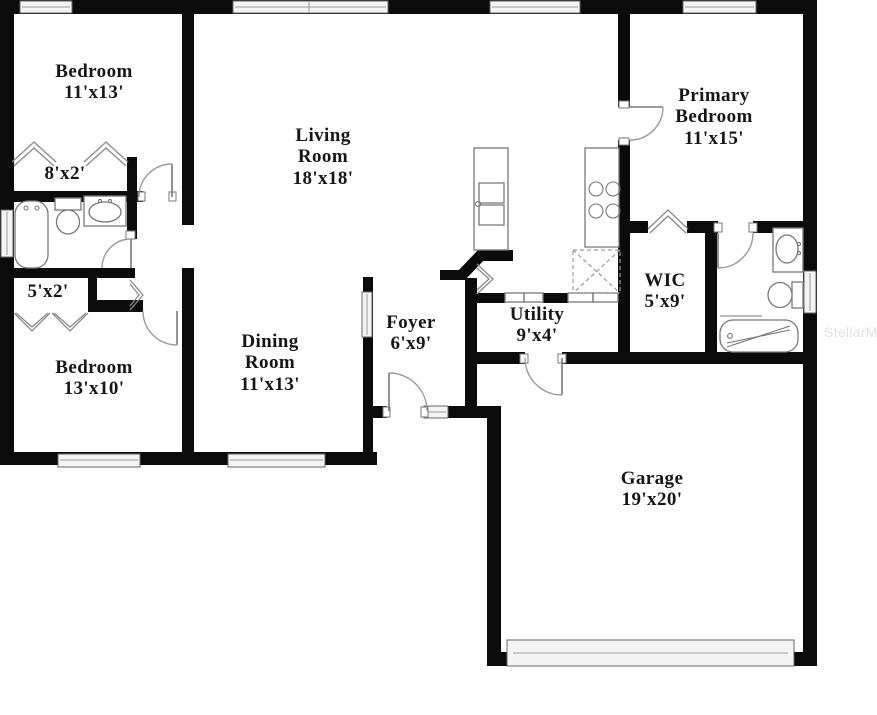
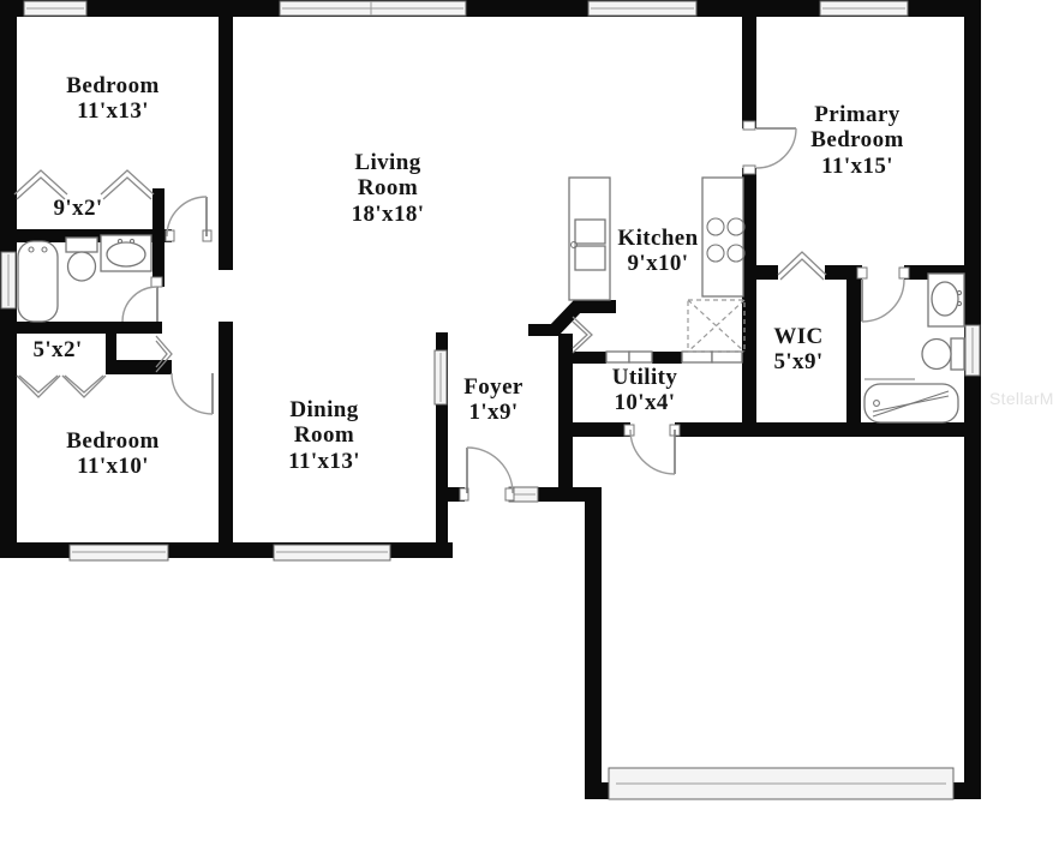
  Bedroom
  11'x13'
- 8'x2'
+ 9'x2'
  5'x2'
  Bedroom
- 13'x10'
+ 11'x10'
  Living
  Room
  18'x18'
  Dining
  Room
  11'x13'
  Foyer
- 6'x9'
+ 1'x9'
+ Kitchen
+ 9'x10'
  Utility
- 9'x4'
+ 10'x4'
  Primary
  Bedroom
  11'x15'
  WIC
  5'x9'
- Garage
- 19'x20'
  StellarM
